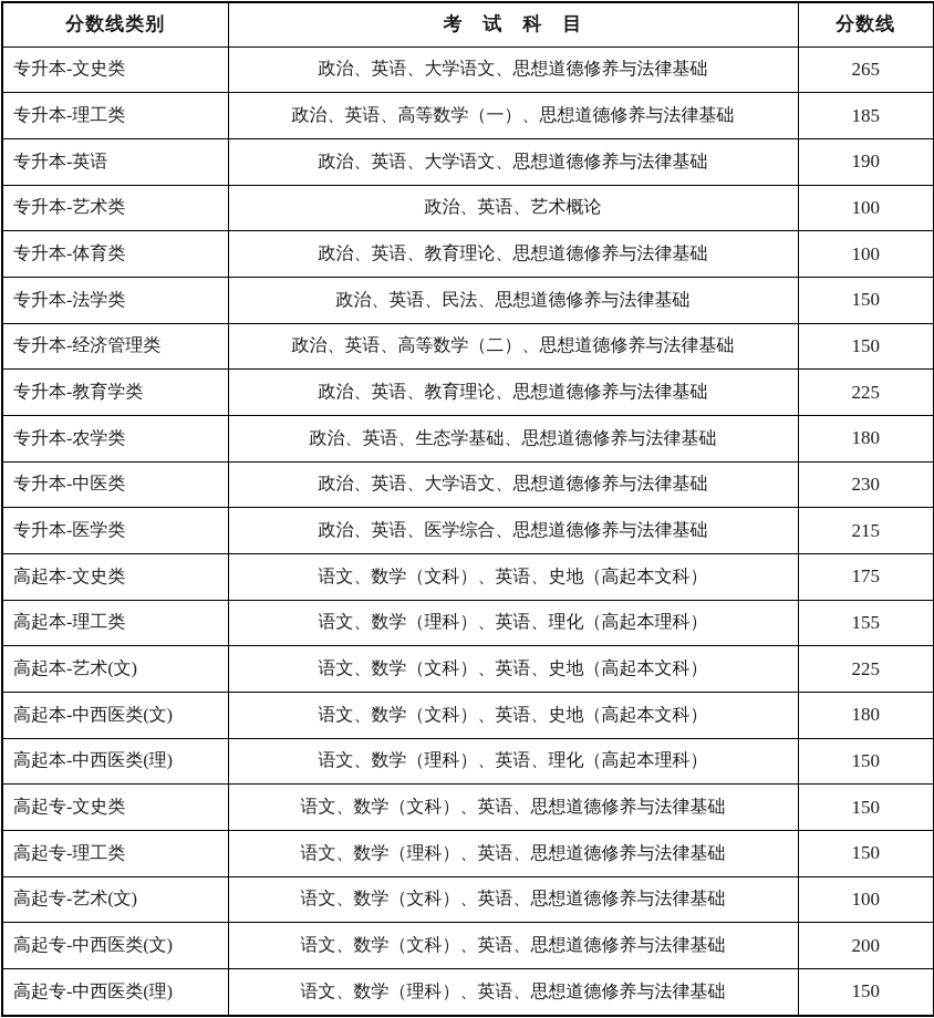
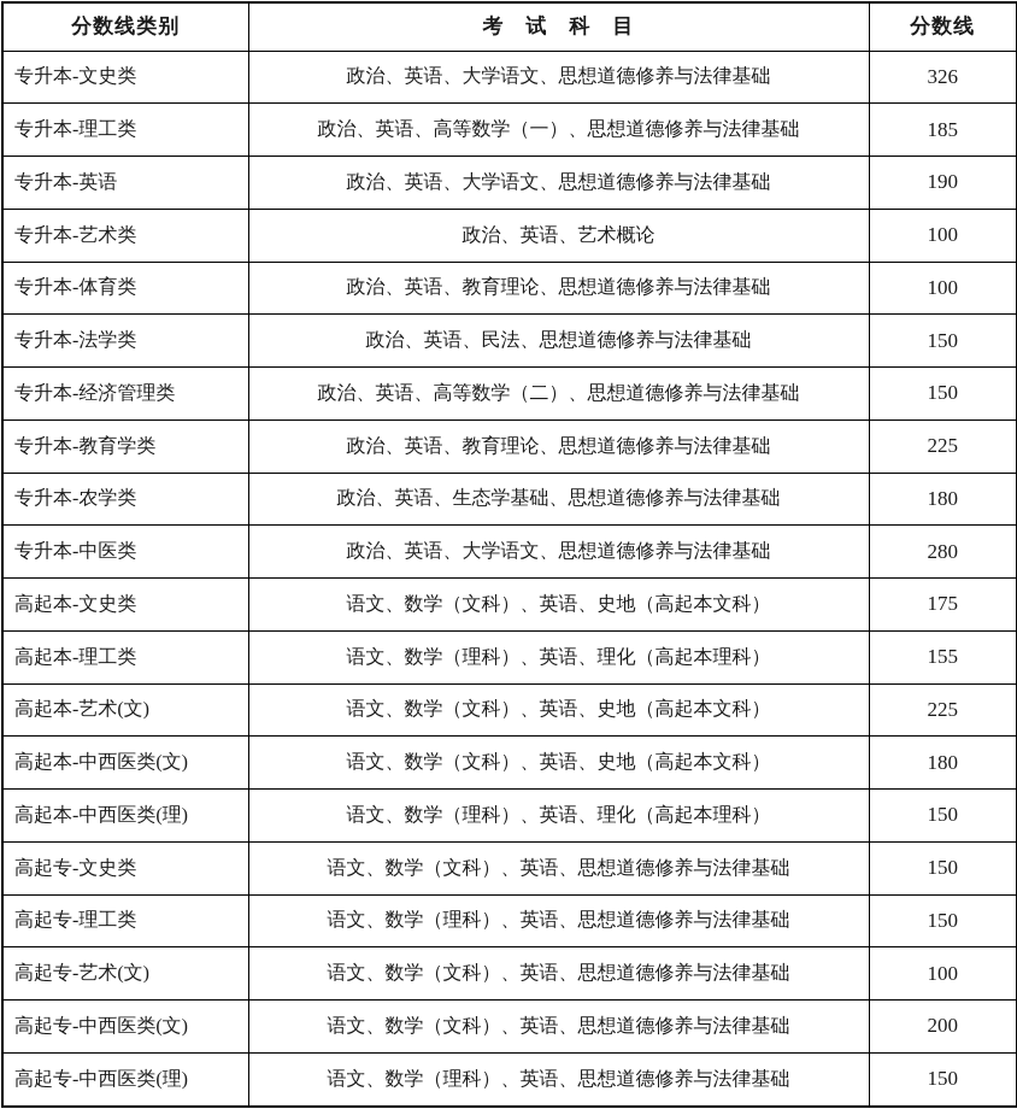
  分数线类别	考 试 科 目	分数线
- 专升本-文史类	政治、英语、大学语文、思想道德修养与法律基础	265
+ 专升本-文史类	政治、英语、大学语文、思想道德修养与法律基础	326
  专升本-理工类	政治、英语、高等数学（一）、思想道德修养与法律基础	185
  专升本-英语	政治、英语、大学语文、思想道德修养与法律基础	190
  专升本-艺术类	政治、英语、艺术概论	100
  专升本-体育类	政治、英语、教育理论、思想道德修养与法律基础	100
  专升本-法学类	政治、英语、民法、思想道德修养与法律基础	150
  专升本-经济管理类	政治、英语、高等数学（二）、思想道德修养与法律基础	150
  专升本-教育学类	政治、英语、教育理论、思想道德修养与法律基础	225
  专升本-农学类	政治、英语、生态学基础、思想道德修养与法律基础	180
- 专升本-中医类	政治、英语、大学语文、思想道德修养与法律基础	230
+ 专升本-中医类	政治、英语、大学语文、思想道德修养与法律基础	280
- 专升本-医学类	政治、英语、医学综合、思想道德修养与法律基础	215
  高起本-文史类	语文、数学（文科）、英语、史地（高起本文科）	175
  高起本-理工类	语文、数学（理科）、英语、理化（高起本理科）	155
  高起本-艺术(文)	语文、数学（文科）、英语、史地（高起本文科）	225
  高起本-中西医类(文)	语文、数学（文科）、英语、史地（高起本文科）	180
  高起本-中西医类(理)	语文、数学（理科）、英语、理化（高起本理科）	150
  高起专-文史类	语文、数学（文科）、英语、思想道德修养与法律基础	150
  高起专-理工类	语文、数学（理科）、英语、思想道德修养与法律基础	150
  高起专-艺术(文)	语文、数学（文科）、英语、思想道德修养与法律基础	100
  高起专-中西医类(文)	语文、数学（文科）、英语、思想道德修养与法律基础	200
  高起专-中西医类(理)	语文、数学（理科）、英语、思想道德修养与法律基础	150
